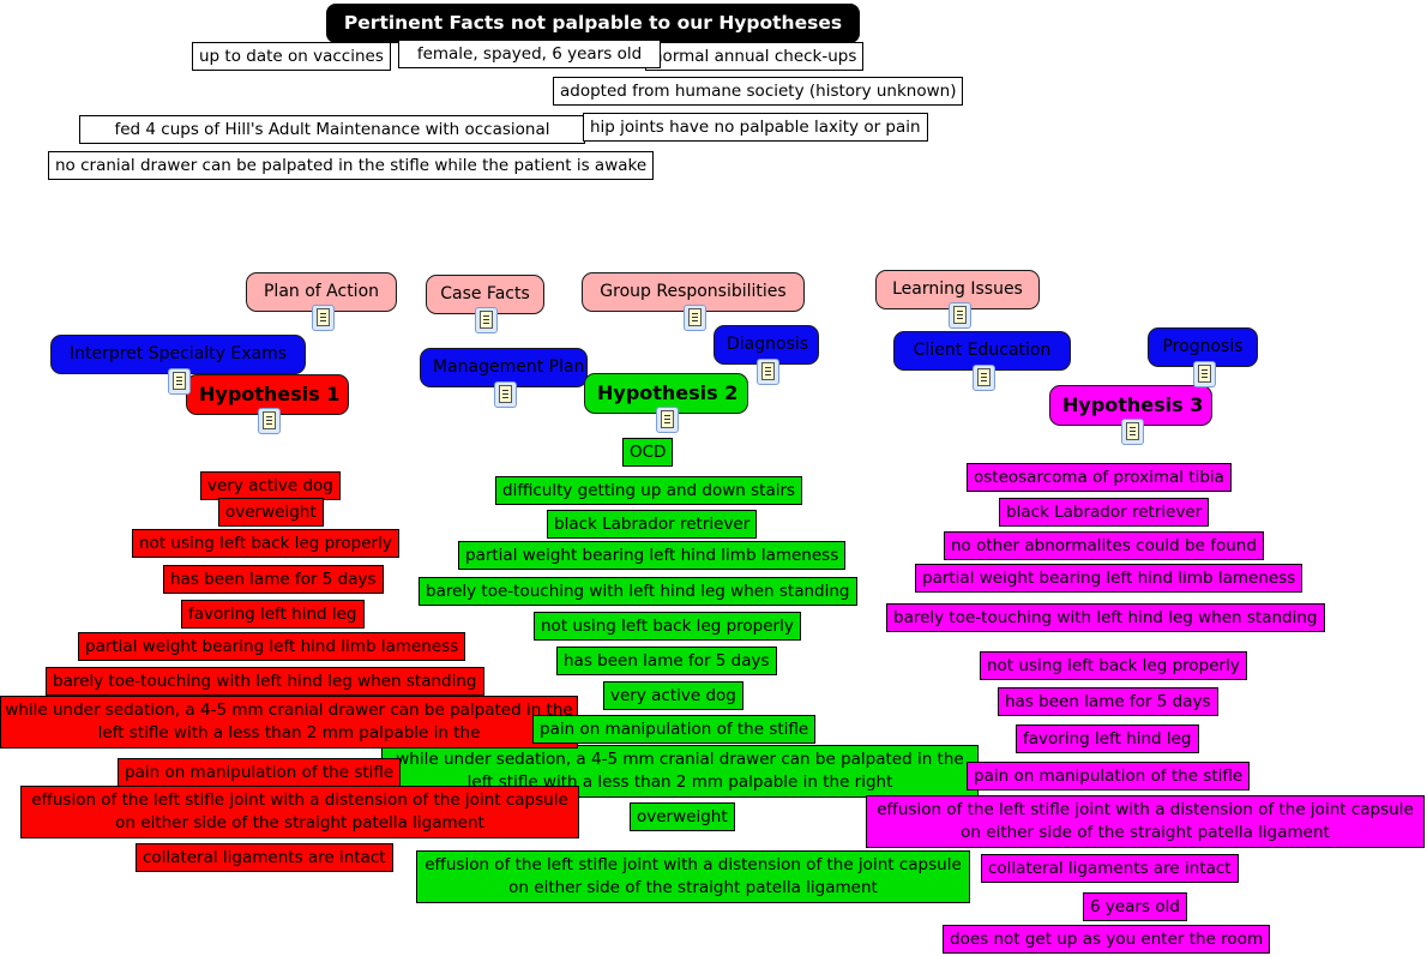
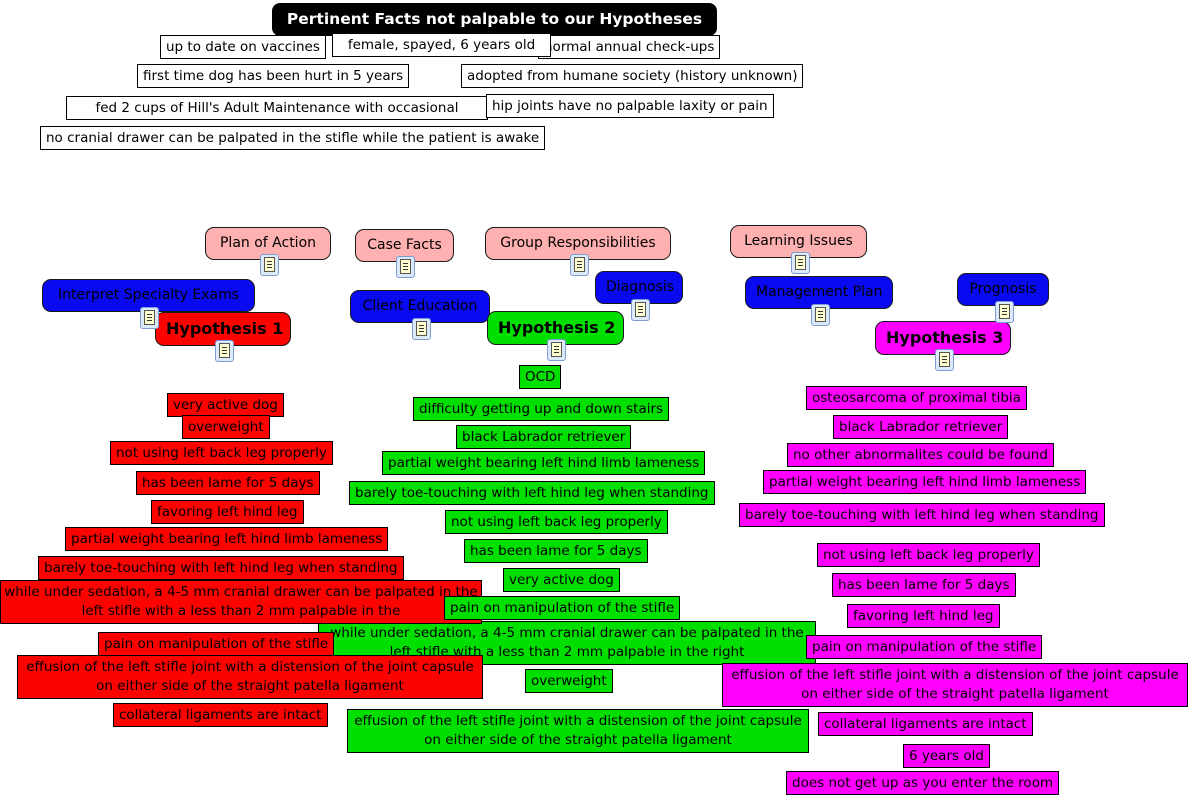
  Pertinent Facts not palpable to our Hypotheses
  up to date on vaccines
  female, spayed, 6 years old
  ormal annual check-ups
+ first time dog has been hurt in 5 years
  adopted from humane society (history unknown)
- fed 4 cups of Hill's Adult Maintenance with occasional
+ fed 2 cups of Hill's Adult Maintenance with occasional
  hip joints have no palpable laxity or pain
  no cranial drawer can be palpated in the stifle while the patient is awake
  Plan of Action
  Case Facts
  Group Responsibilities
  Learning Issues
  Interpret Specialty Exams
- Management Plan
+ Client Education
  Diagnosis
- Client Education
+ Management Plan
  Prognosis
  Hypothesis 1
  Hypothesis 2
  Hypothesis 3
  very active dog
  overweight
  not using left back leg properly
  has been lame for 5 days
  favoring left hind leg
  partial weight bearing left hind limb lameness
  barely toe-touching with left hind leg when standing
  while under sedation, a 4-5 mm cranial drawer can be palpated in the left stifle with a less than 2 mm palpable in the
  pain on manipulation of the stifle
  effusion of the left stifle joint with a distension of the joint capsule on either side of the straight patella ligament
  collateral ligaments are intact
  OCD
  difficulty getting up and down stairs
  black Labrador retriever
  partial weight bearing left hind limb lameness
  barely toe-touching with left hind leg when standing
  not using left back leg properly
  has been lame for 5 days
  very active dog
  pain on manipulation of the stifle
  while under sedation, a 4-5 mm cranial drawer can be palpated in the left stifle with a less than 2 mm palpable in the right
  overweight
  effusion of the left stifle joint with a distension of the joint capsule on either side of the straight patella ligament
  osteosarcoma of proximal tibia
  black Labrador retriever
  no other abnormalites could be found
  partial weight bearing left hind limb lameness
  barely toe-touching with left hind leg when standing
  not using left back leg properly
  has been lame for 5 days
  favoring left hind leg
  pain on manipulation of the stifle
  effusion of the left stifle joint with a distension of the joint capsule on either side of the straight patella ligament
  collateral ligaments are intact
  6 years old
  does not get up as you enter the room
